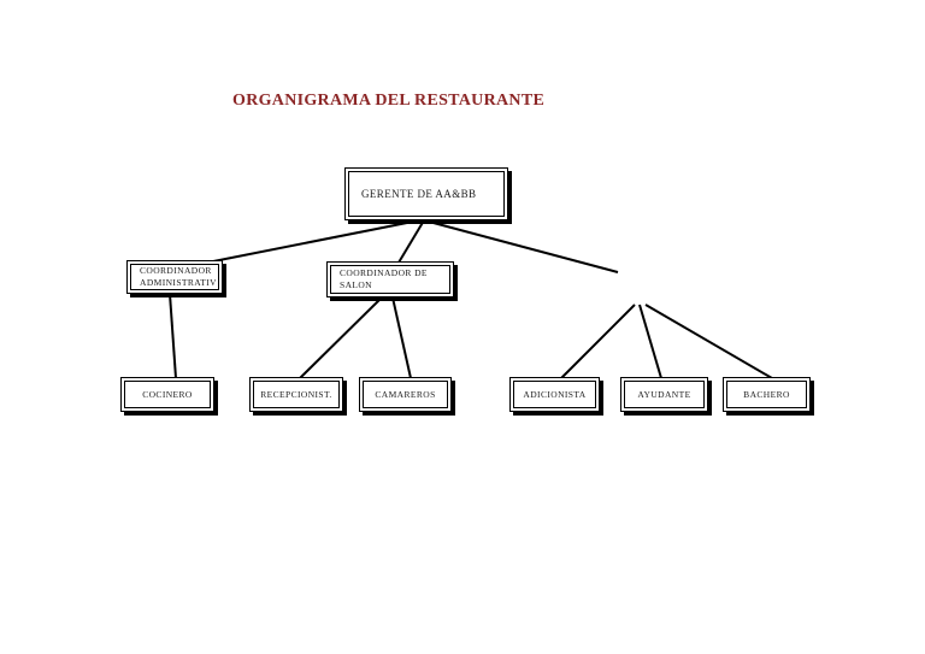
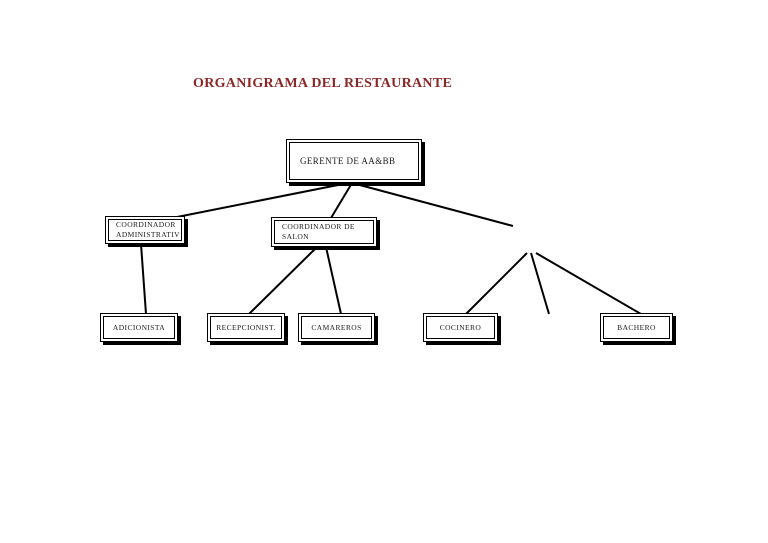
  ORGANIGRAMA DEL RESTAURANTE
  GERENTE DE AA&BB
  COORDINADOR ADMINISTRATIV
  COORDINADOR DE SALON
- COCINERO
+ ADICIONISTA
  RECEPCIONIST.
  CAMAREROS
- ADICIONISTA
+ COCINERO
- AYUDANTE
  BACHERO
